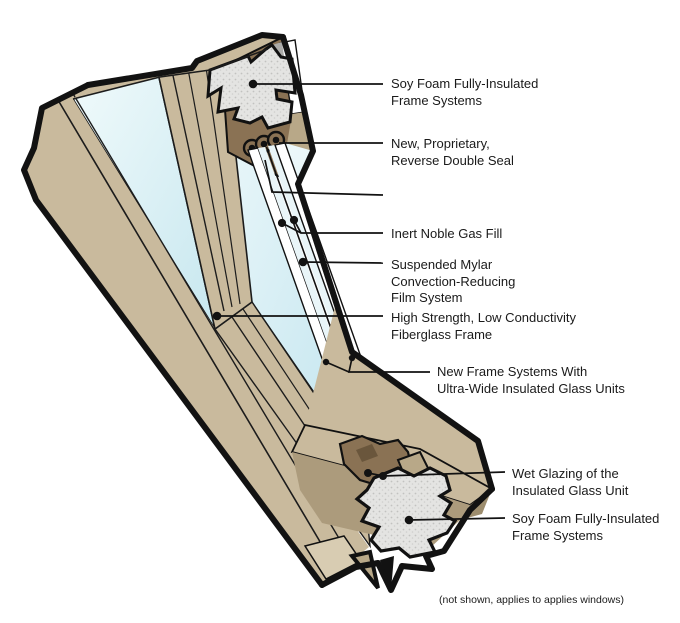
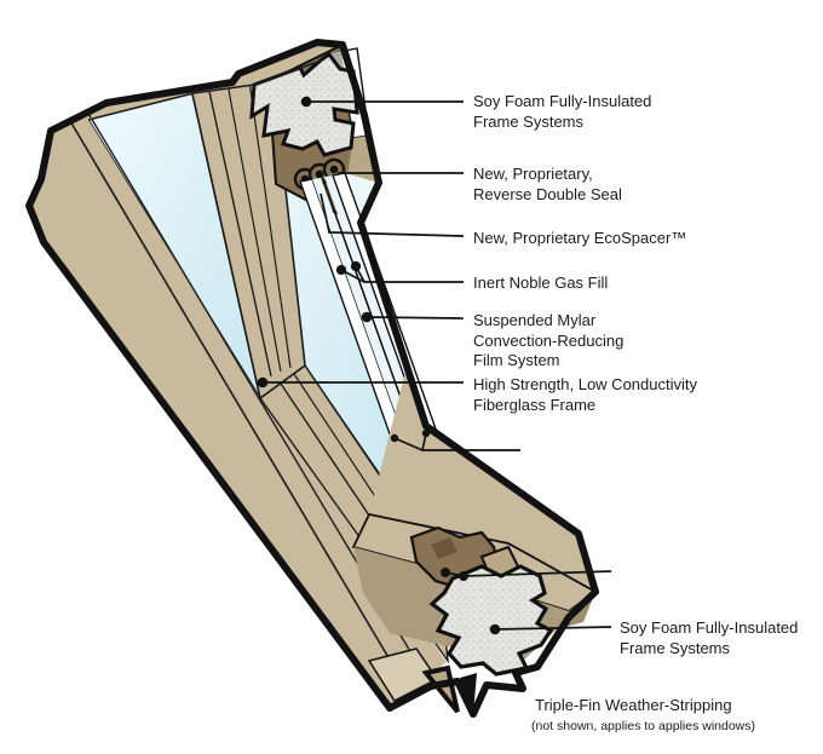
  Soy Foam Fully-Insulated
  Frame Systems
  New, Proprietary,
  Reverse Double Seal
+ New, Proprietary EcoSpacer™
  Inert Noble Gas Fill
  Suspended Mylar
  Convection-Reducing
  Film System
  High Strength, Low Conductivity
  Fiberglass Frame
- New Frame Systems With
- Ultra-Wide Insulated Glass Units
- Wet Glazing of the
- Insulated Glass Unit
  Soy Foam Fully-Insulated
  Frame Systems
+ Triple-Fin Weather-Stripping
  (not shown, applies to applies windows)
